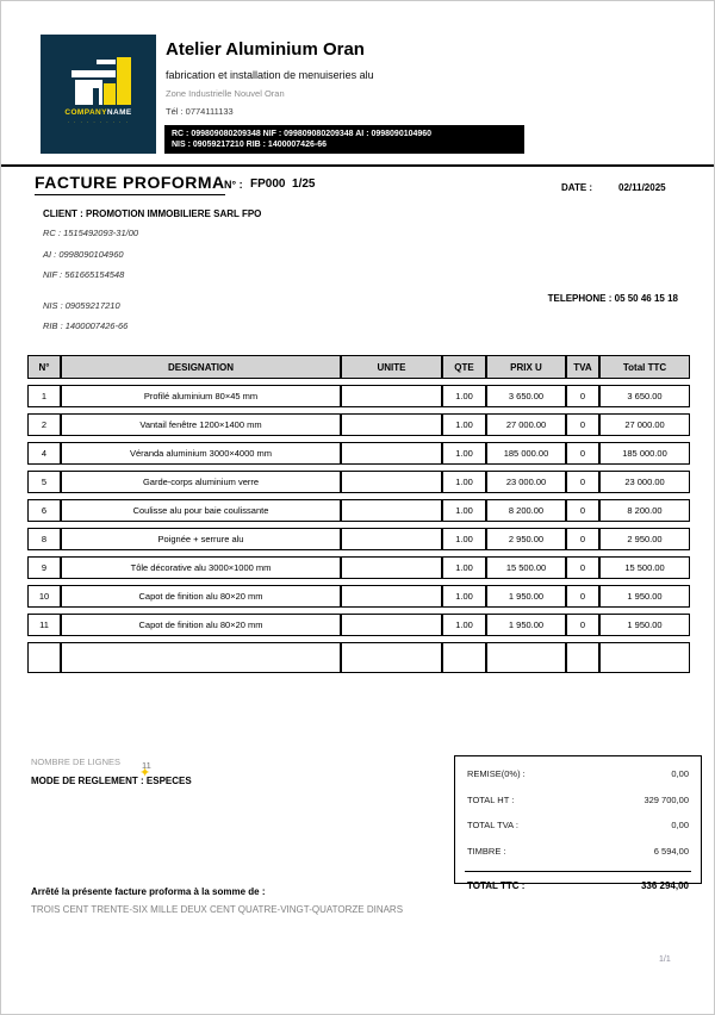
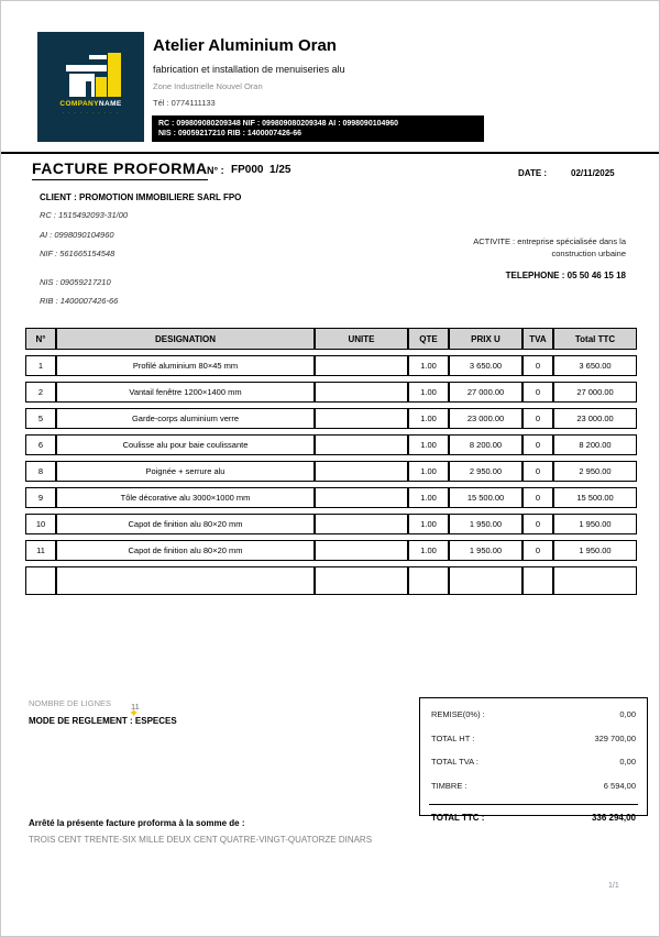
  Atelier Aluminium Oran
  fabrication et installation de menuiseries alu
  Zone Industrielle Nouvel Oran
  Tél : 0774111133
  FACTURE PROFORMA
  N° :
  FP000 1/25
  DATE :
  02/11/2025
  CLIENT : PROMOTION IMMOBILIERE SARL FPO
  RC : 1515492093-31/00
  AI : 0998090104960
  NIF : 561665154548
  NIS : 09059217210
  RIB : 1400007426-66
+ ACTIVITE : entreprise spécialisée dans la
+ construction urbaine
  TELEPHONE : 05 50 46 15 18
  N°	DESIGNATION	UNITE	QTE	PRIX U	TVA	Total TTC
  1	Profilé aluminium 80×45 mm		1.00	3 650.00	0	3 650.00
  2	Vantail fenêtre 1200×1400 mm		1.00	27 000.00	0	27 000.00
- 4	Véranda aluminium 3000×4000 mm		1.00	185 000.00	0	185 000.00
  5	Garde-corps aluminium verre		1.00	23 000.00	0	23 000.00
  6	Coulisse alu pour baie coulissante		1.00	8 200.00	0	8 200.00
  8	Poignée + serrure alu		1.00	2 950.00	0	2 950.00
  9	Tôle décorative alu 3000×1000 mm		1.00	15 500.00	0	15 500.00
  10	Capot de finition alu 80×20 mm		1.00	1 950.00	0	1 950.00
  11	Capot de finition alu 80×20 mm		1.00	1 950.00	0	1 950.00
  NOMBRE DE LIGNES
  11
  MODE DE REGLEMENT : ESPECES
  ✦
  REMISE(0%) :
  0,00
  TOTAL HT :
  329 700,00
  TOTAL TVA :
  0,00
  TIMBRE :
  6 594,00
  TOTAL TTC :
  336 294,00
  Arrêté la présente facture proforma à la somme de :
  TROIS CENT TRENTE-SIX MILLE DEUX CENT QUATRE-VINGT-QUATORZE DINARS
